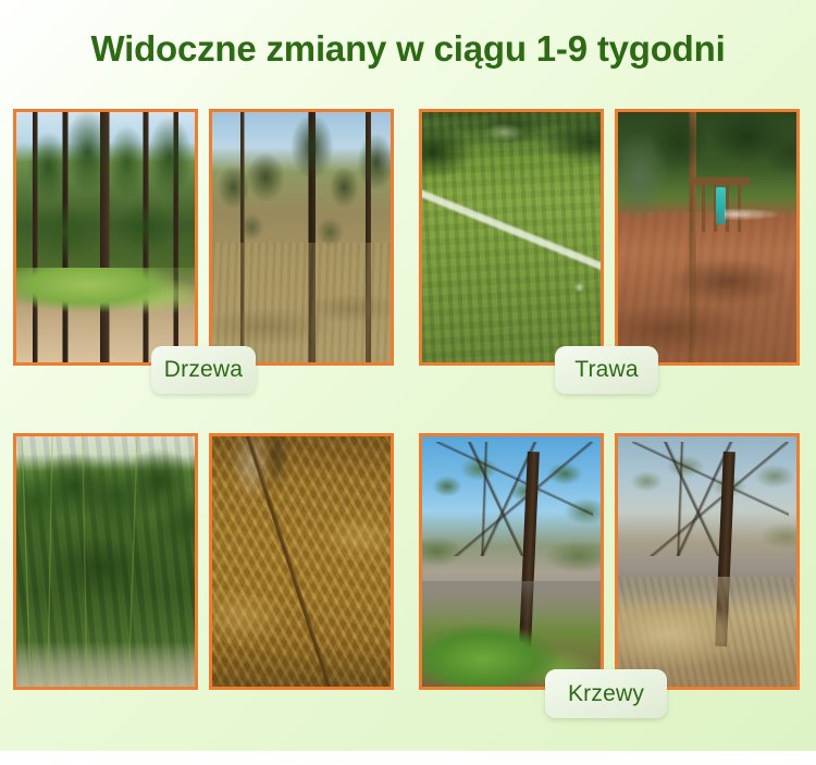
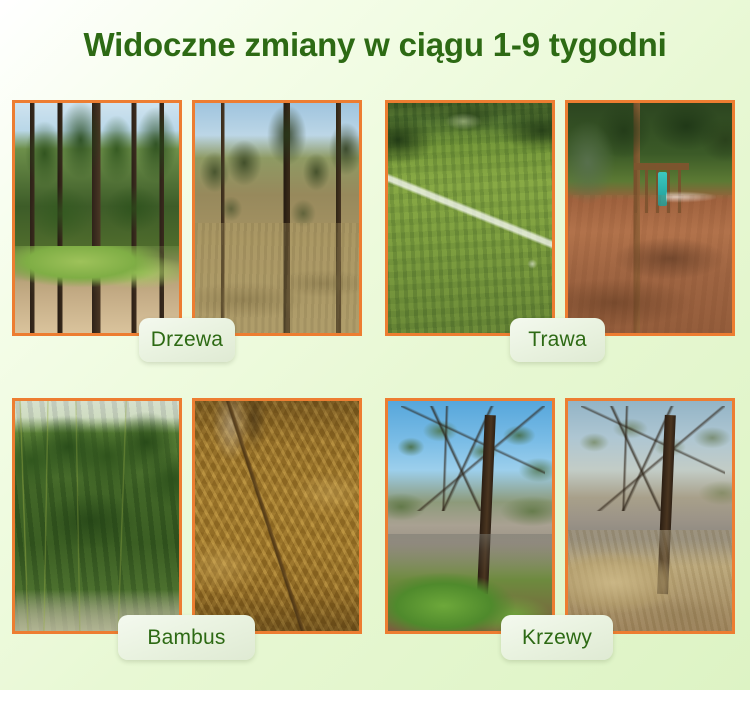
  Widoczne zmiany w ciągu 1-9 tygodni
  Drzewa
  Trawa
+ Bambus
  Krzewy
